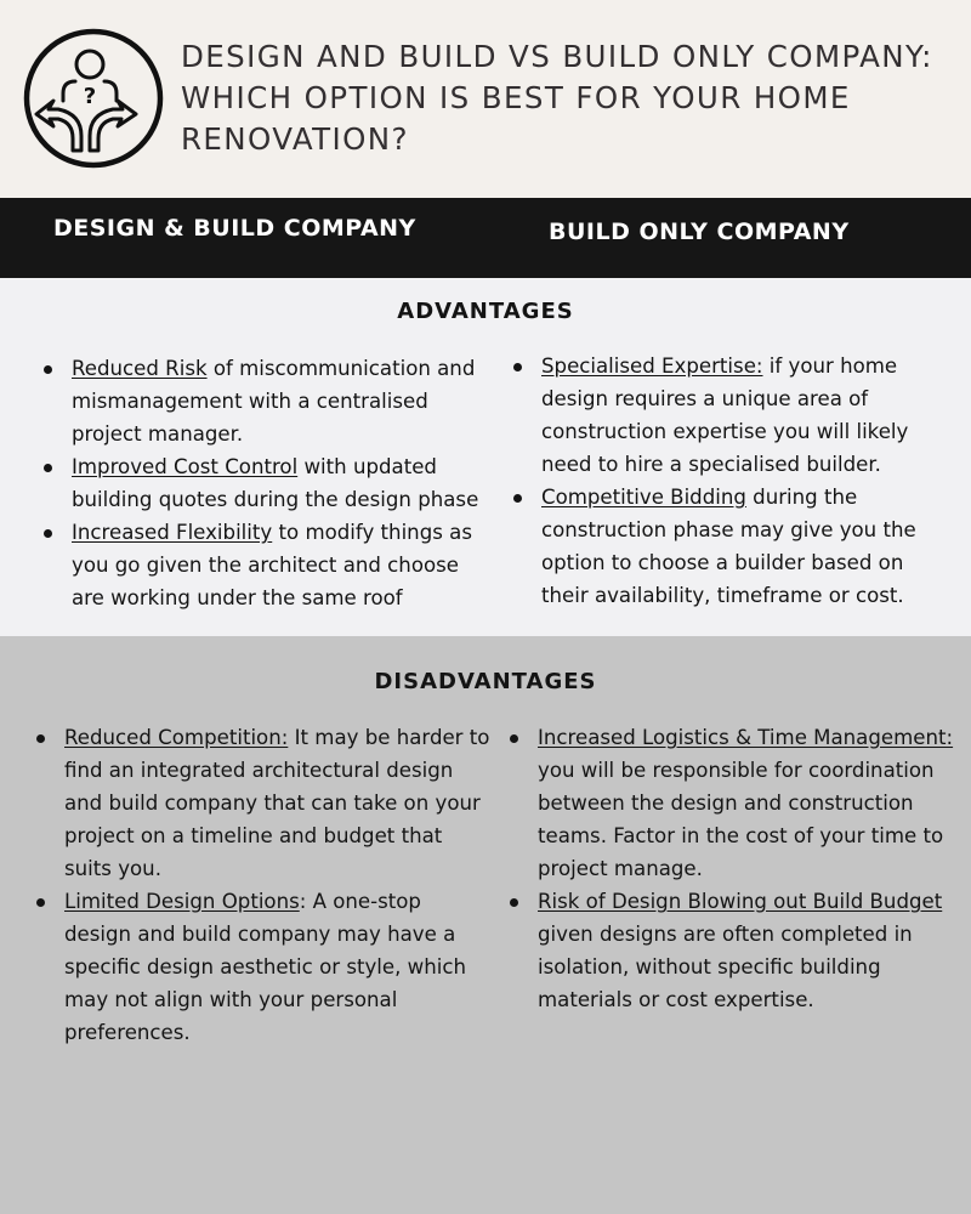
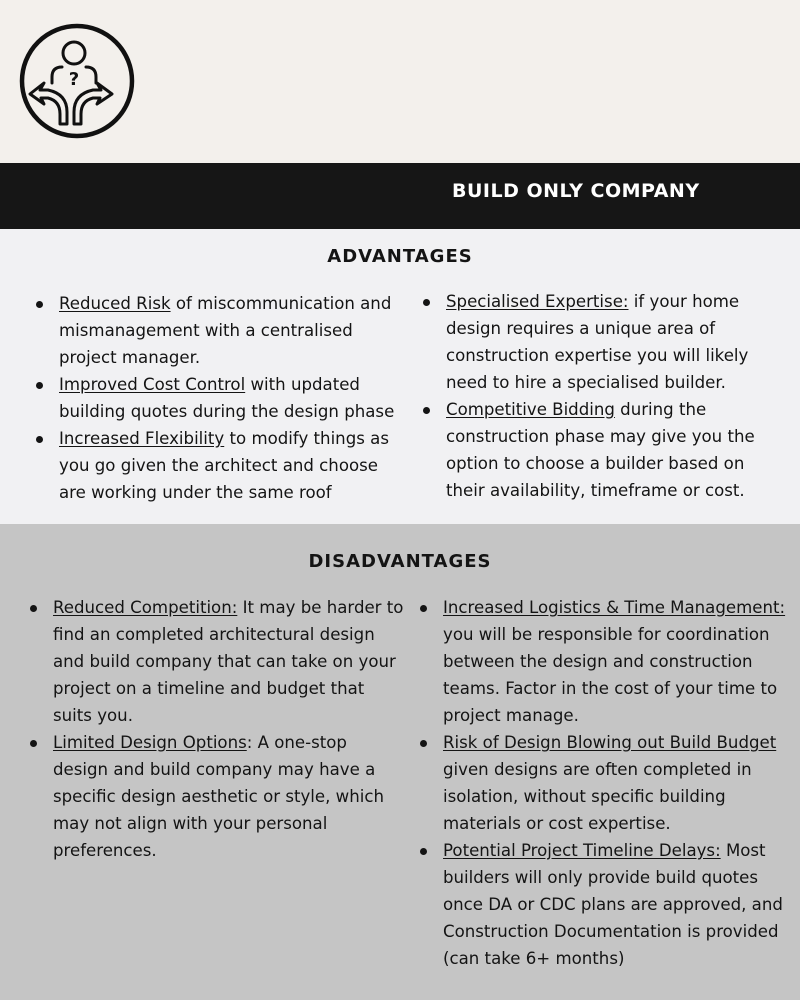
  ?
- DESIGN AND BUILD VS BUILD ONLY COMPANY: WHICH OPTION IS BEST FOR YOUR HOME RENOVATION?
- DESIGN & BUILD COMPANY
  BUILD ONLY COMPANY
  ADVANTAGES
  Reduced Risk of miscommunication and mismanagement with a centralised project manager.
  Improved Cost Control with updated building quotes during the design phase
  Increased Flexibility to modify things as you go given the architect and choose are working under the same roof
  Specialised Expertise: if your home design requires a unique area of construction expertise you will likely need to hire a specialised builder.
  Competitive Bidding during the construction phase may give you the option to choose a builder based on their availability, timeframe or cost.
  DISADVANTAGES
- Reduced Competition: It may be harder to find an integrated architectural design and build company that can take on your project on a timeline and budget that suits you.
+ Reduced Competition: It may be harder to find an completed architectural design and build company that can take on your project on a timeline and budget that suits you.
  Limited Design Options: A one-stop design and build company may have a specific design aesthetic or style, which may not align with your personal preferences.
  Increased Logistics & Time Management: you will be responsible for coordination between the design and construction teams. Factor in the cost of your time to project manage.
  Risk of Design Blowing out Build Budget given designs are often completed in isolation, without specific building materials or cost expertise.
+ Potential Project Timeline Delays: Most builders will only provide build quotes once DA or CDC plans are approved, and Construction Documentation is provided (can take 6+ months)
